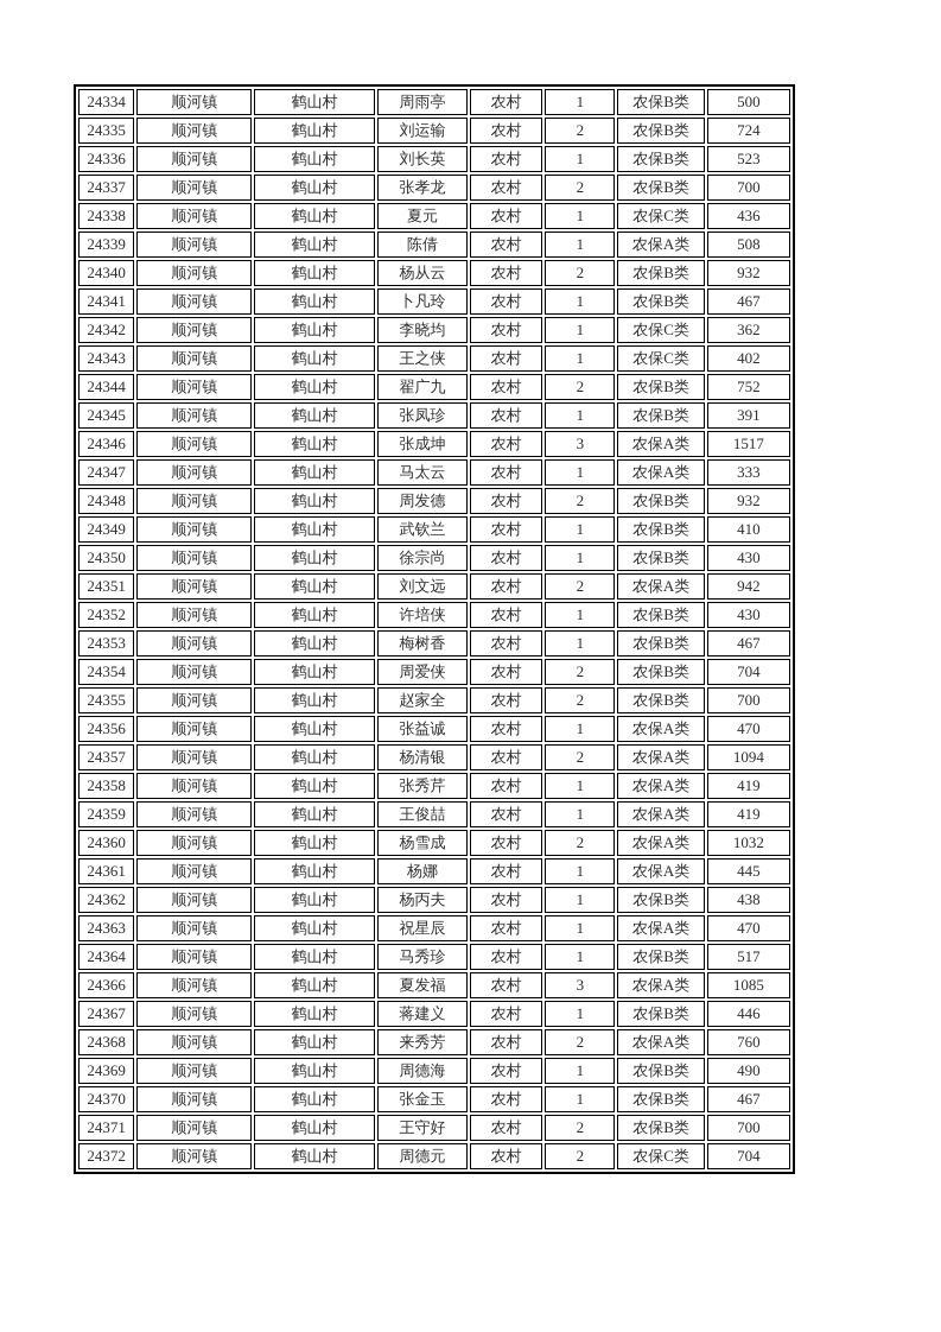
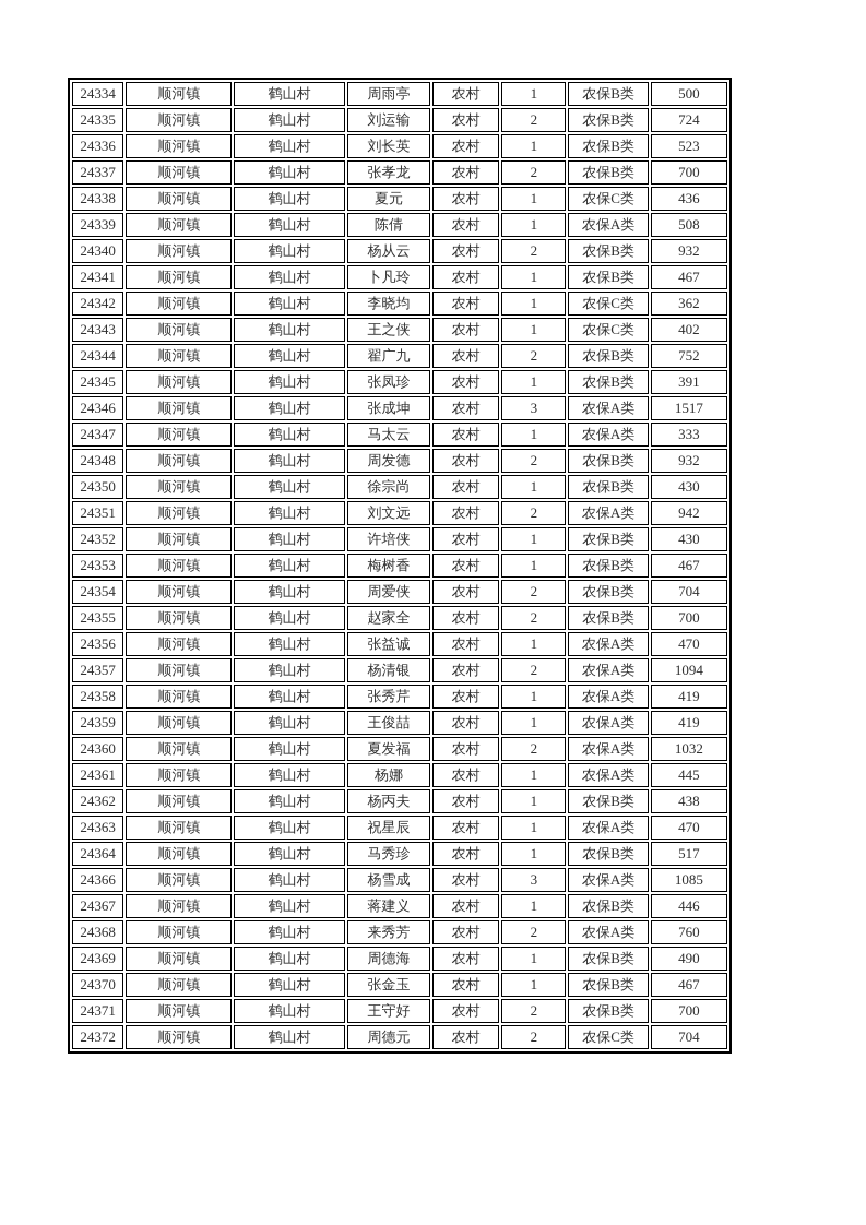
  24334	顺河镇	鹤山村	周雨亭	农村	1	农保B类	500
  24335	顺河镇	鹤山村	刘运输	农村	2	农保B类	724
  24336	顺河镇	鹤山村	刘长英	农村	1	农保B类	523
  24337	顺河镇	鹤山村	张孝龙	农村	2	农保B类	700
  24338	顺河镇	鹤山村	夏元	农村	1	农保C类	436
  24339	顺河镇	鹤山村	陈倩	农村	1	农保A类	508
  24340	顺河镇	鹤山村	杨从云	农村	2	农保B类	932
  24341	顺河镇	鹤山村	卜凡玲	农村	1	农保B类	467
  24342	顺河镇	鹤山村	李晓均	农村	1	农保C类	362
  24343	顺河镇	鹤山村	王之侠	农村	1	农保C类	402
  24344	顺河镇	鹤山村	翟广九	农村	2	农保B类	752
  24345	顺河镇	鹤山村	张凤珍	农村	1	农保B类	391
  24346	顺河镇	鹤山村	张成坤	农村	3	农保A类	1517
  24347	顺河镇	鹤山村	马太云	农村	1	农保A类	333
  24348	顺河镇	鹤山村	周发德	农村	2	农保B类	932
- 24349	顺河镇	鹤山村	武钦兰	农村	1	农保B类	410
  24350	顺河镇	鹤山村	徐宗尚	农村	1	农保B类	430
  24351	顺河镇	鹤山村	刘文远	农村	2	农保A类	942
  24352	顺河镇	鹤山村	许培侠	农村	1	农保B类	430
  24353	顺河镇	鹤山村	梅树香	农村	1	农保B类	467
  24354	顺河镇	鹤山村	周爱侠	农村	2	农保B类	704
  24355	顺河镇	鹤山村	赵家全	农村	2	农保B类	700
  24356	顺河镇	鹤山村	张益诚	农村	1	农保A类	470
  24357	顺河镇	鹤山村	杨清银	农村	2	农保A类	1094
  24358	顺河镇	鹤山村	张秀芹	农村	1	农保A类	419
  24359	顺河镇	鹤山村	王俊喆	农村	1	农保A类	419
- 24360	顺河镇	鹤山村	杨雪成	农村	2	农保A类	1032
+ 24360	顺河镇	鹤山村	夏发福	农村	2	农保A类	1032
  24361	顺河镇	鹤山村	杨娜	农村	1	农保A类	445
  24362	顺河镇	鹤山村	杨丙夫	农村	1	农保B类	438
  24363	顺河镇	鹤山村	祝星辰	农村	1	农保A类	470
  24364	顺河镇	鹤山村	马秀珍	农村	1	农保B类	517
- 24366	顺河镇	鹤山村	夏发福	农村	3	农保A类	1085
+ 24366	顺河镇	鹤山村	杨雪成	农村	3	农保A类	1085
  24367	顺河镇	鹤山村	蒋建义	农村	1	农保B类	446
  24368	顺河镇	鹤山村	来秀芳	农村	2	农保A类	760
  24369	顺河镇	鹤山村	周德海	农村	1	农保B类	490
  24370	顺河镇	鹤山村	张金玉	农村	1	农保B类	467
  24371	顺河镇	鹤山村	王守好	农村	2	农保B类	700
  24372	顺河镇	鹤山村	周德元	农村	2	农保C类	704
